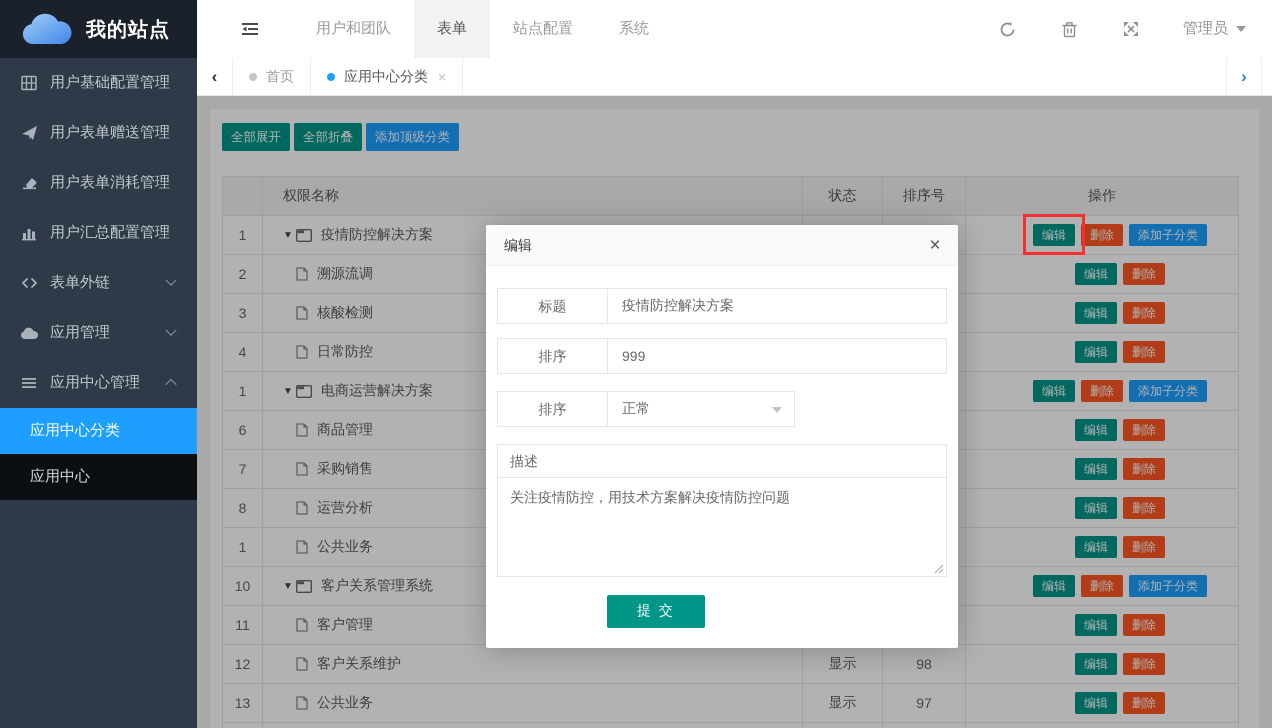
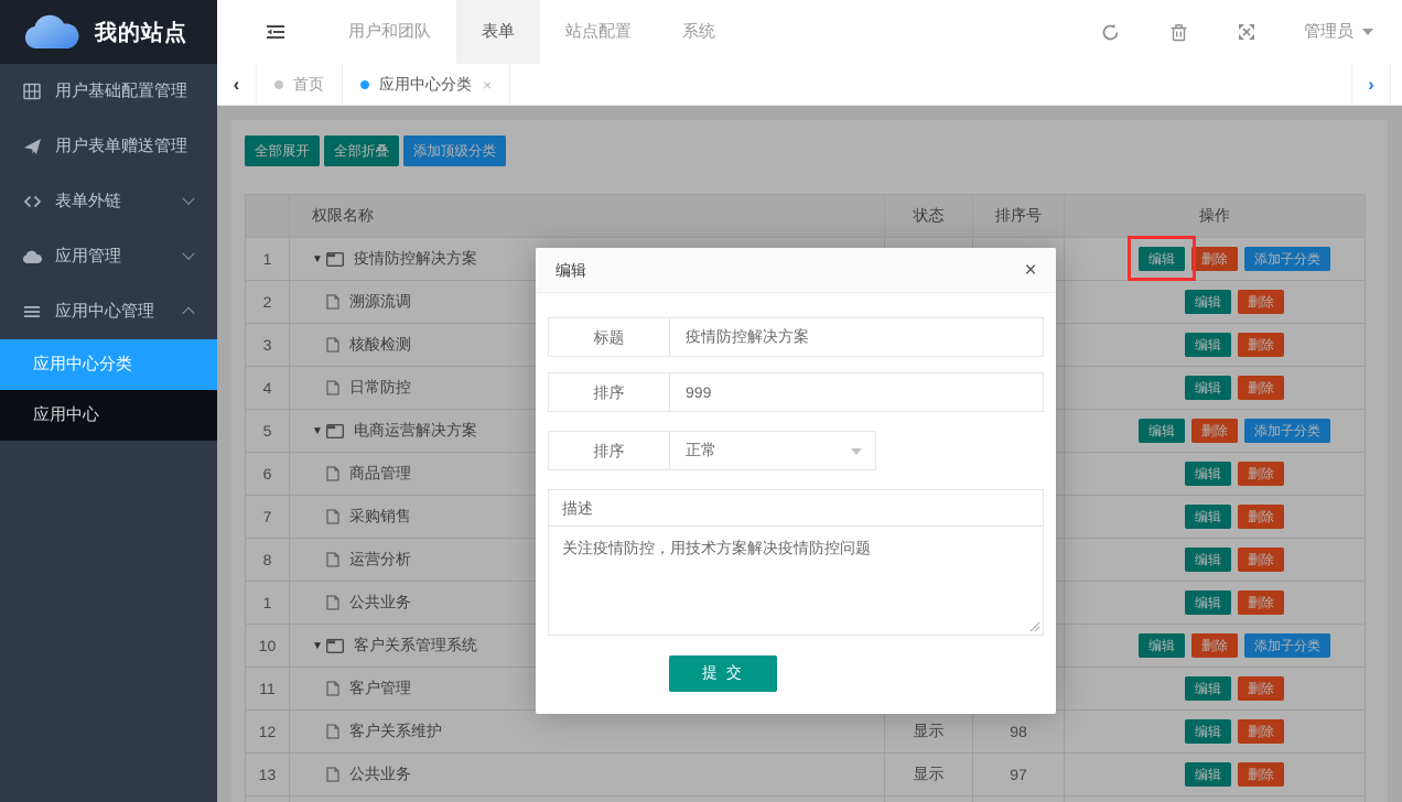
  我的站点
  用户和团队
  表单
  站点配置
  系统
  管理员
  ‹
  首页
  应用中心分类
  ×
  ›
  用户基础配置管理
  用户表单赠送管理
- 用户表单消耗管理
- 用户汇总配置管理
  表单外链
  应用管理
  应用中心管理
  应用中心分类
  应用中心
  全部展开
  全部折叠
  添加顶级分类
  	权限名称	状态	排序号	操作
  1	▼ 疫情防控解决方案			编辑 删除 添加子分类
  2	溯源流调			编辑 删除
  3	核酸检测			编辑 删除
  4	日常防控			编辑 删除
- 1	▼ 电商运营解决方案			编辑 删除 添加子分类
+ 5	▼ 电商运营解决方案			编辑 删除 添加子分类
  6	商品管理			编辑 删除
  7	采购销售			编辑 删除
  8	运营分析			编辑 删除
  1	公共业务			编辑 删除
  10	▼ 客户关系管理系统			编辑 删除 添加子分类
  11	客户管理			编辑 删除
  12	客户关系维护	显示	98	编辑 删除
  13	公共业务	显示	97	编辑 删除
  编辑
  ×
  标题
  疫情防控解决方案
  排序
  999
  排序
  正常
  描述
  关注疫情防控，用技术方案解决疫情防控问题
  提 交
